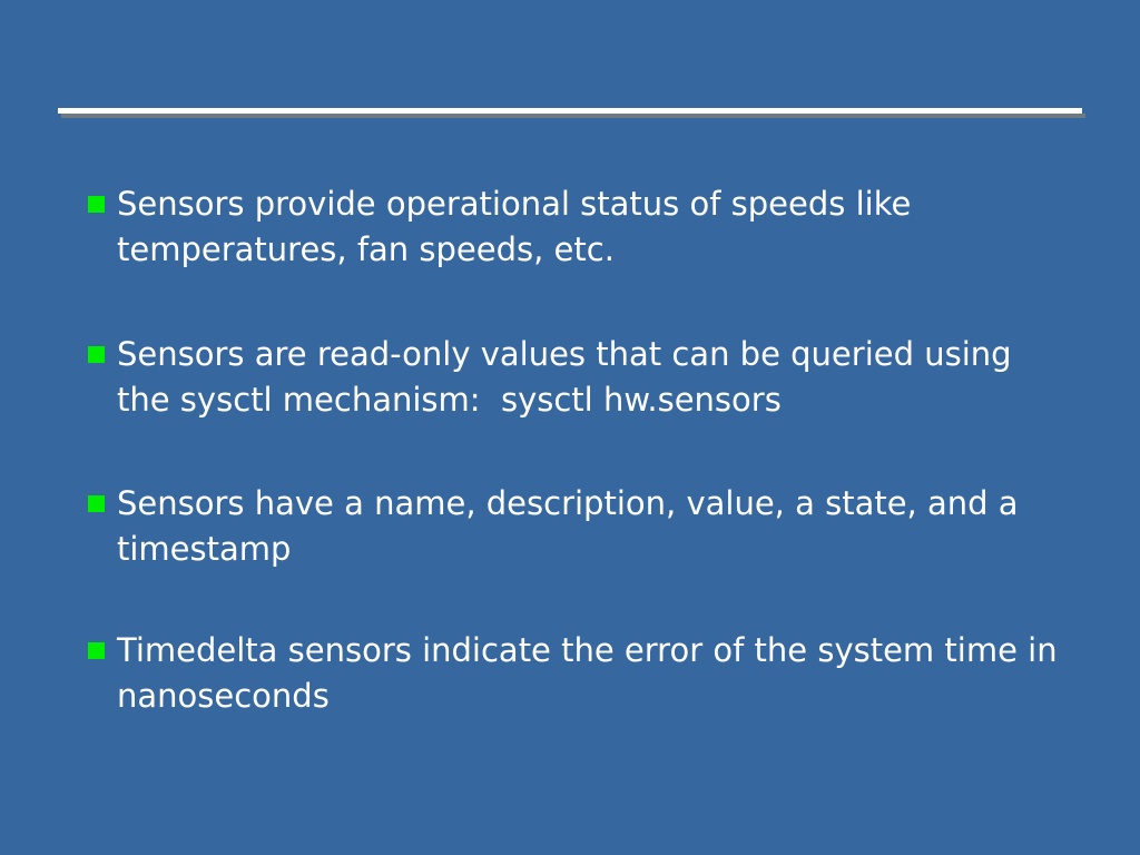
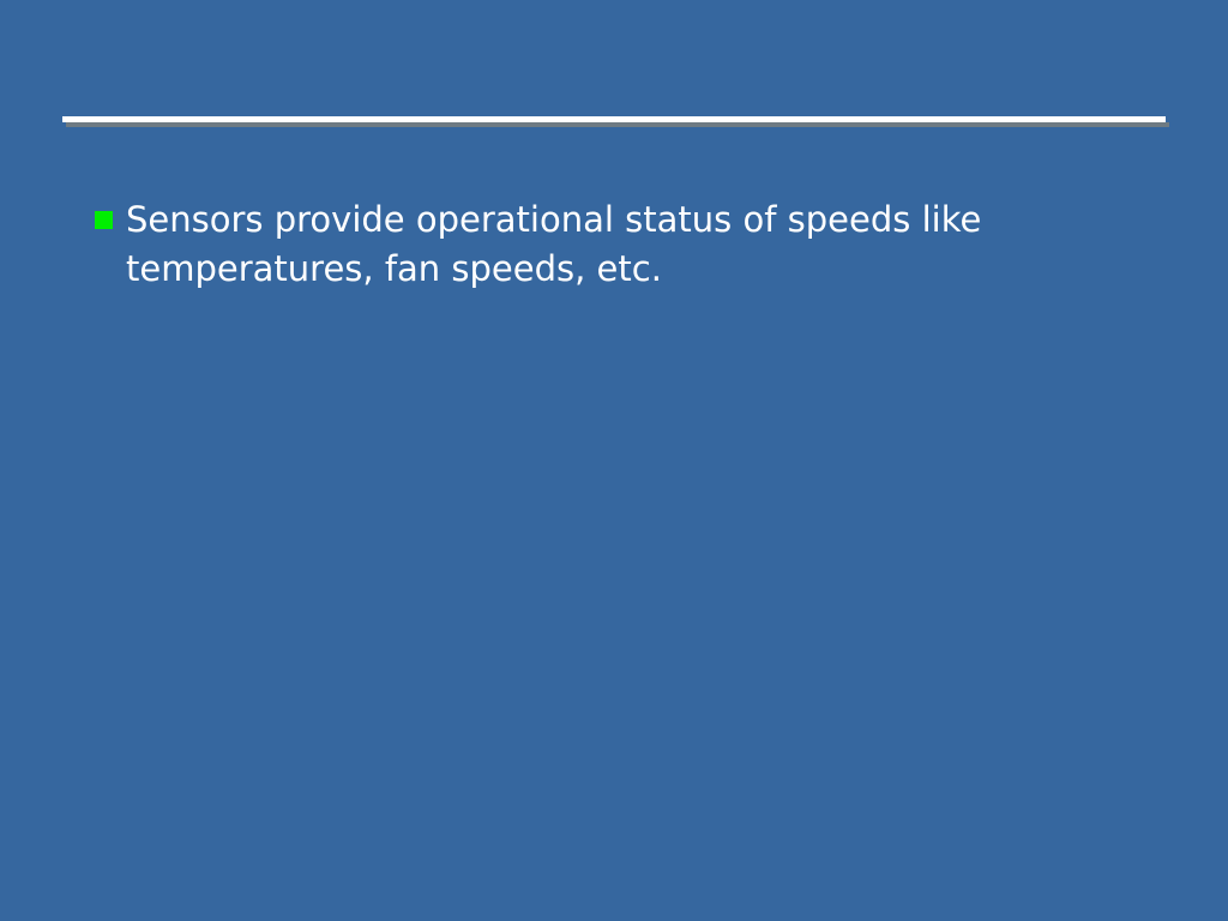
  Sensors provide operational status of speeds like temperatures, fan speeds, etc.
- Sensors are read-only values that can be queried using the sysctl mechanism: sysctl hw.sensors
- Sensors have a name, description, value, a state, and a timestamp
- Timedelta sensors indicate the error of the system time in nanoseconds
